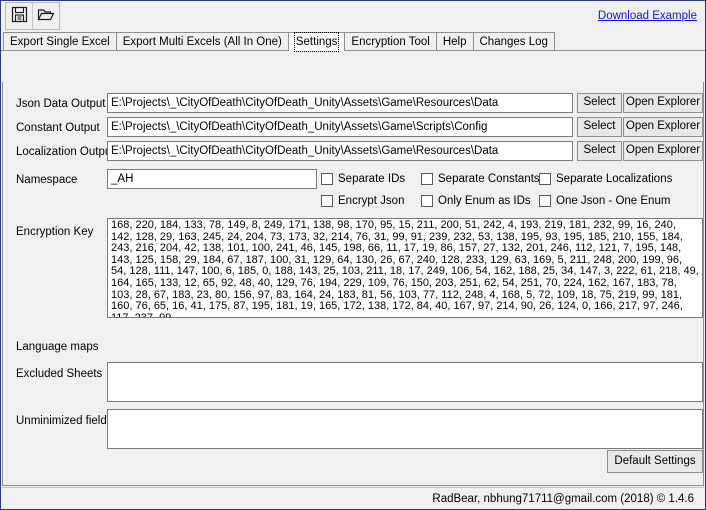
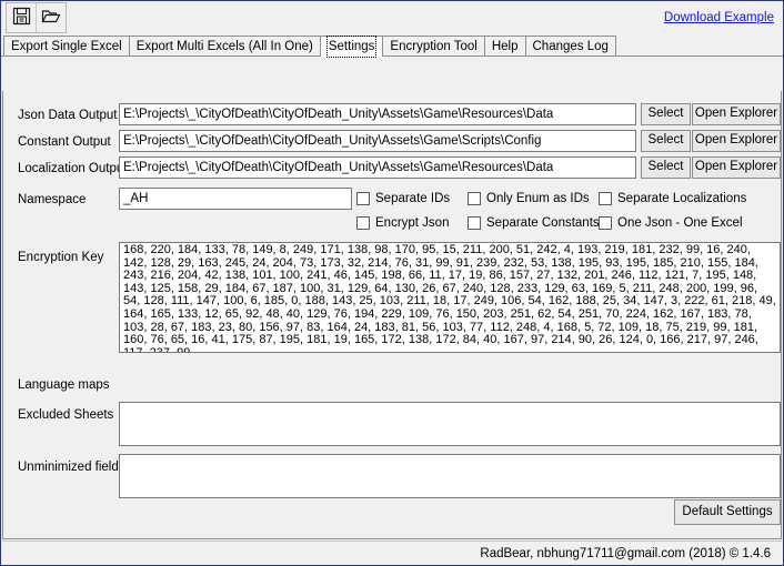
  Download Example
  Export Single Excel
  Export Multi Excels (All In One)
  Settings
  Encryption Tool
  Help
  Changes Log
  Json Data Output
  E:\Projects\_\CityOfDeath\CityOfDeath_Unity\Assets\Game\Resources\Data
  Select
  Open Explorer
  Constant Output
  E:\Projects\_\CityOfDeath\CityOfDeath_Unity\Assets\Game\Scripts\Config
  Select
  Open Explorer
  Localization Outp
  E:\Projects\_\CityOfDeath\CityOfDeath_Unity\Assets\Game\Resources\Data
  Select
  Open Explorer
  Namespace
  _AH
  Separate IDs
- Separate Constants
+ Only Enum as IDs
  Separate Localizations
  Encrypt Json
- Only Enum as IDs
+ Separate Constants
- One Json - One Enum
+ One Json - One Excel
  Encryption Key
  168, 220, 184, 133, 78, 149, 8, 249, 171, 138, 98, 170, 95, 15, 211, 200, 51, 242, 4, 193, 219, 181, 232, 99, 16, 240, 142, 128, 29, 163, 245, 24, 204, 73, 173, 32, 214, 76, 31, 99, 91, 239, 232, 53, 138, 195, 93, 195, 185, 210, 155, 184, 243, 216, 204, 42, 138, 101, 100, 241, 46, 145, 198, 66, 11, 17, 19, 86, 157, 27, 132, 201, 246, 112, 121, 7, 195, 148, 143, 125, 158, 29, 184, 67, 187, 100, 31, 129, 64, 130, 26, 67, 240, 128, 233, 129, 63, 169, 5, 211, 248, 200, 199, 96, 54, 128, 111, 147, 100, 6, 185, 0, 188, 143, 25, 103, 211, 18, 17, 249, 106, 54, 162, 188, 25, 34, 147, 3, 222, 61, 218, 49, 164, 165, 133, 12, 65, 92, 48, 40, 129, 76, 194, 229, 109, 76, 150, 203, 251, 62, 54, 251, 70, 224, 162, 167, 183, 78, 103, 28, 67, 183, 23, 80, 156, 97, 83, 164, 24, 183, 81, 56, 103, 77, 112, 248, 4, 168, 5, 72, 109, 18, 75, 219, 99, 181, 160, 76, 65, 16, 41, 175, 87, 195, 181, 19, 165, 172, 138, 172, 84, 40, 167, 97, 214, 90, 26, 124, 0, 166, 217, 97, 246, 117, 237, 99,
  Language maps
  Excluded Sheets
  Unminimized field
  Default Settings
  RadBear, nbhung71711@gmail.com (2018) © 1.4.6
